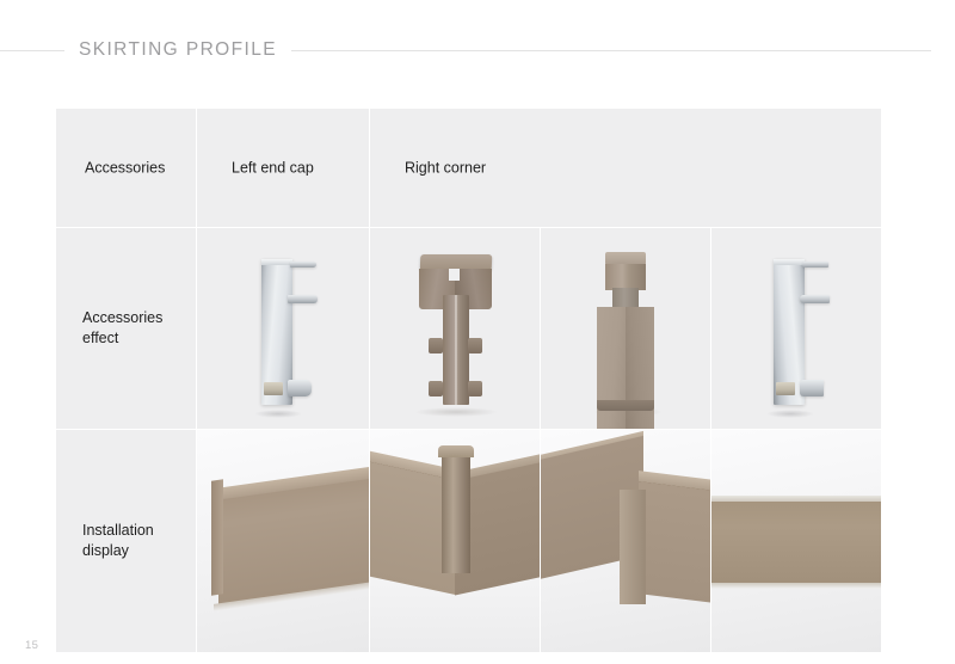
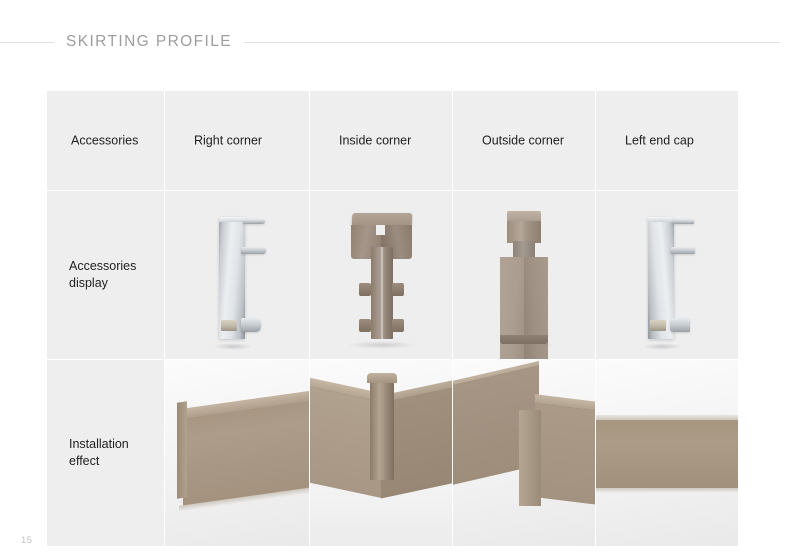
  SKIRTING PROFILE
  Accessories
- Left end cap
+ Right corner
+ Inside corner
+ Outside corner
- Right corner
+ Left end cap
  Accessories
- effect
+ display
  Installation
- display
+ effect
  15
